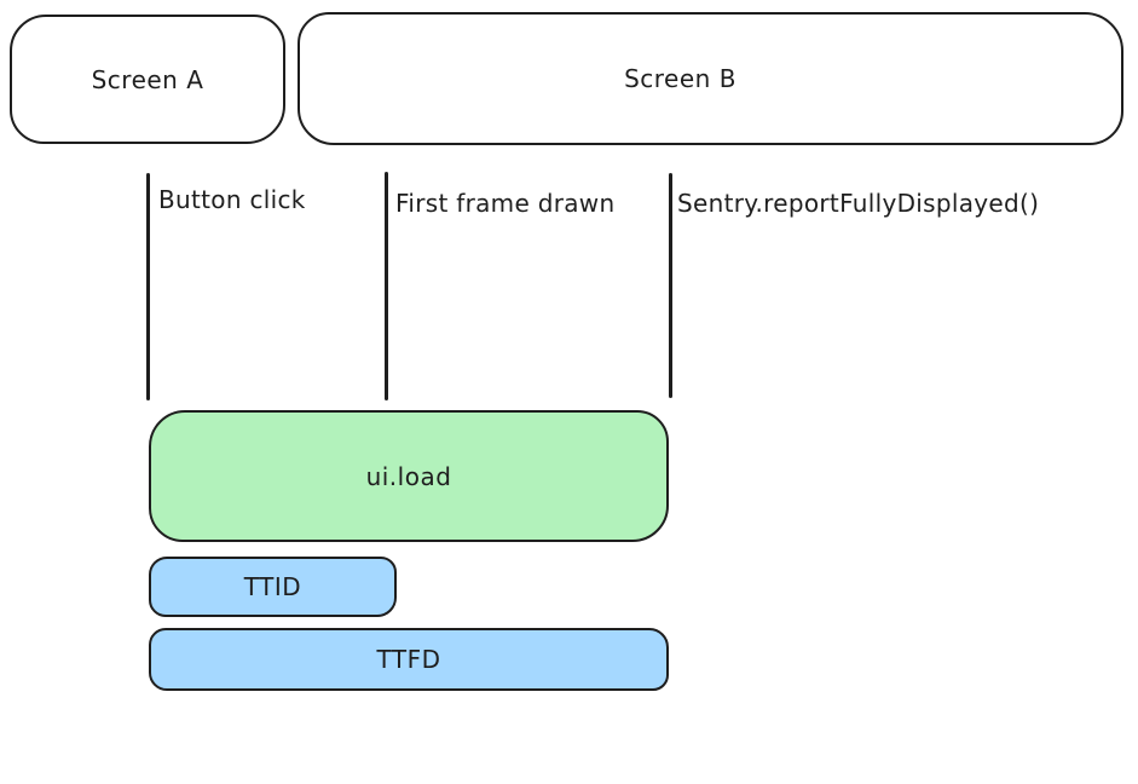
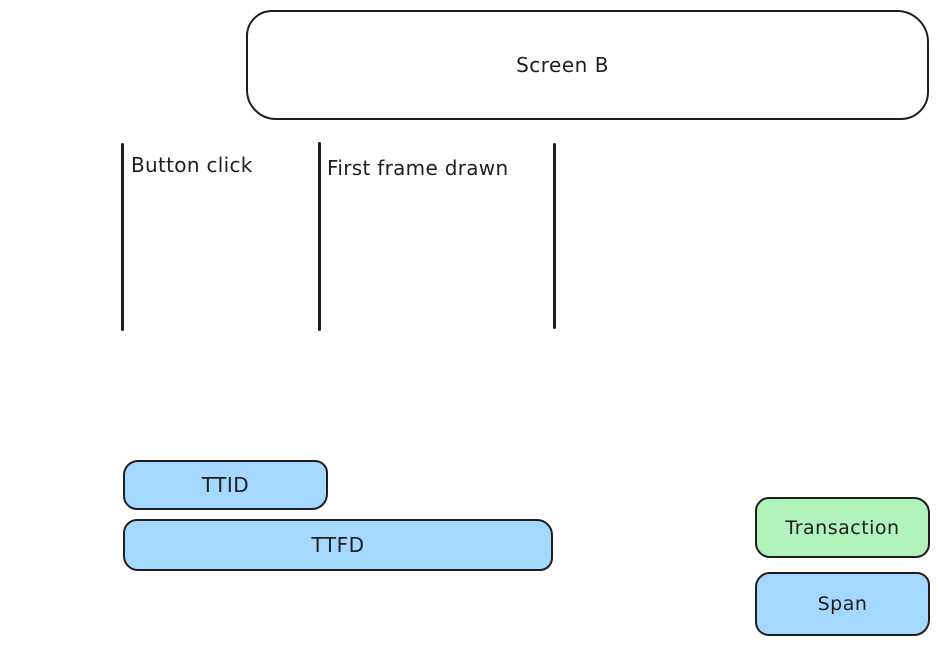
- Screen A
  Screen B
  Button click
  First frame drawn
- Sentry.reportFullyDisplayed()
- ui.load
  TTID
  TTFD
+ Transaction
+ Span
